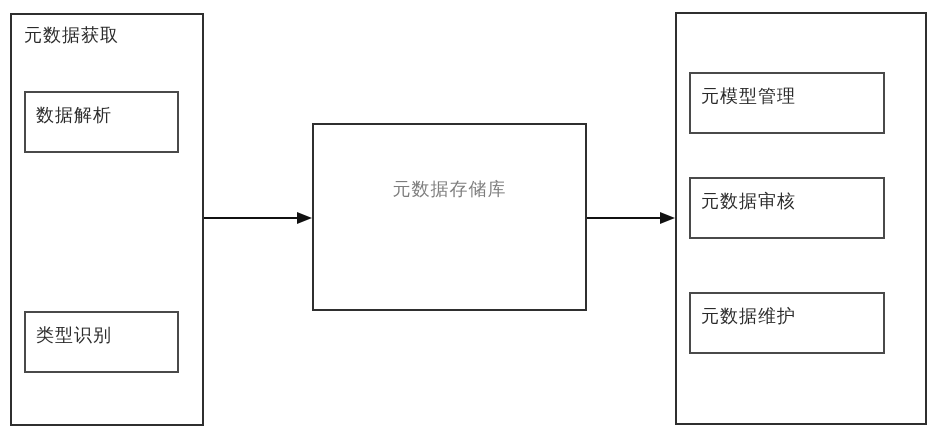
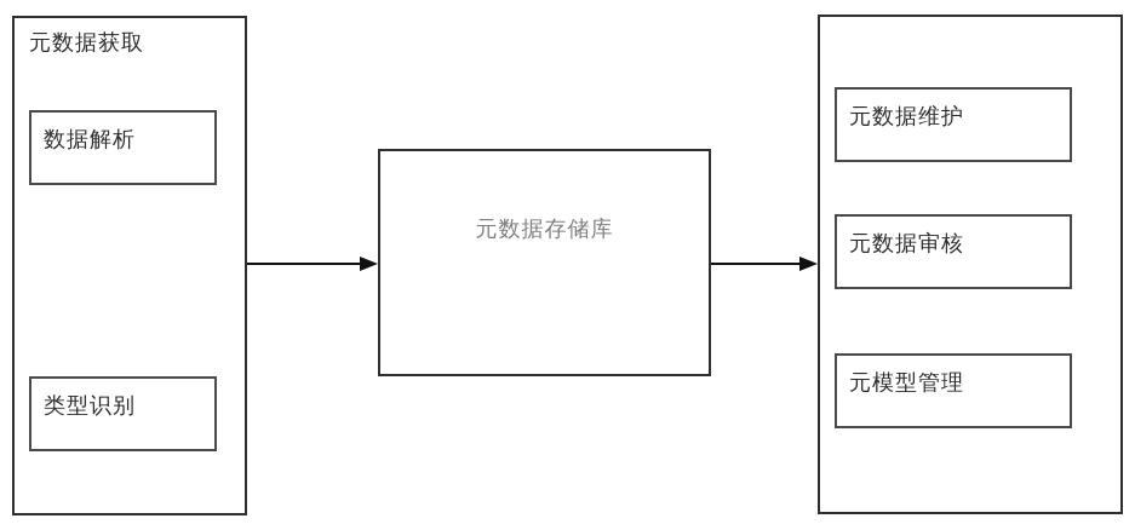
  元数据获取
  数据解析
  类型识别
  元数据存储库
- 元模型管理
+ 元数据维护
  元数据审核
- 元数据维护
+ 元模型管理
